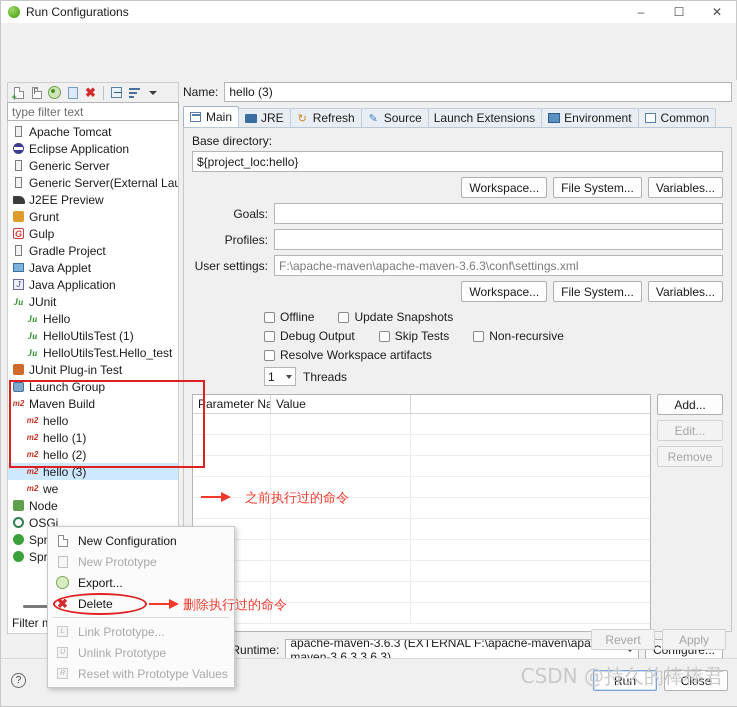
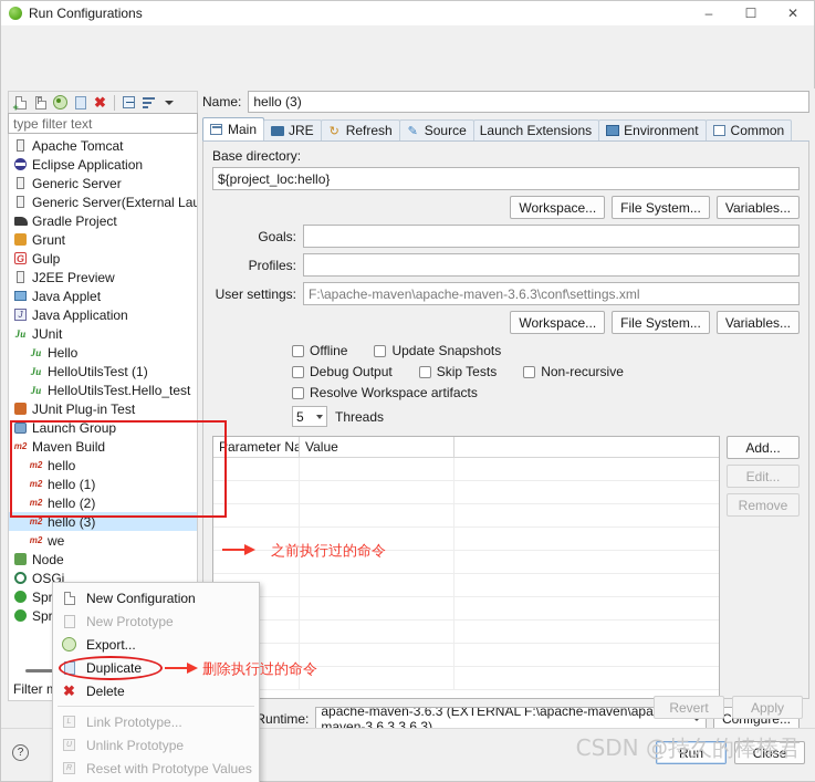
  Run Configurations
  –
  ☐
  ✕
  ✖
  type filter text
  Apache Tomcat
  Eclipse Application
  Generic Server
  Generic Server(External Lau
- J2EE Preview
+ Gradle Project
  Grunt
  G
  Gulp
- Gradle Project
+ J2EE Preview
  Java Applet
  J
  Java Application
  Ju
  JUnit
  Ju
  Hello
  Ju
  HelloUtilsTest (1)
  Ju
  HelloUtilsTest.Hello_test
  JUnit Plug-in Test
  Launch Group
  m2
  Maven Build
  m2
  hello
  m2
  hello (1)
  m2
  hello (2)
  m2
  hello (3)
  m2
  we
  Node
  OSGi
  New Configuration
  New Prototype
  Export...
+ Duplicate
  ✖
  Delete
  Link Prototype...
  Unlink Prototype
  Reset with Prototype Values
  删除执行过的命令
  之前执行过的命令
  Name:
  hello (3)
  Main
  JRE
  ↻
  Refresh
  ✎
  Source
  Launch Extensions
  Environment
  Common
  Base directory:
  ${project_loc:hello}
  Workspace...
  File System...
  Variables...
  Goals:
  Profiles:
  User settings:
  F:\apache-maven\apache-maven-3.6.3\conf\settings.xml
  Workspace...
  File System...
  Variables...
  Offline
  Update Snapshots
  Debug Output
  Skip Tests
  Non-recursive
  Resolve Workspace artifacts
- 1
+ 5
  Threads
  Parameter Na
  Value
  Add...
  Edit...
  Remove
  apache-maven-3.6.3 (EXTERNAL F:\apache-maven\apamaven-3.6.3 3.6.3)
  Revert
  Apply
  ?
  Run
  Close
  CSDN @持久的棒棒君
